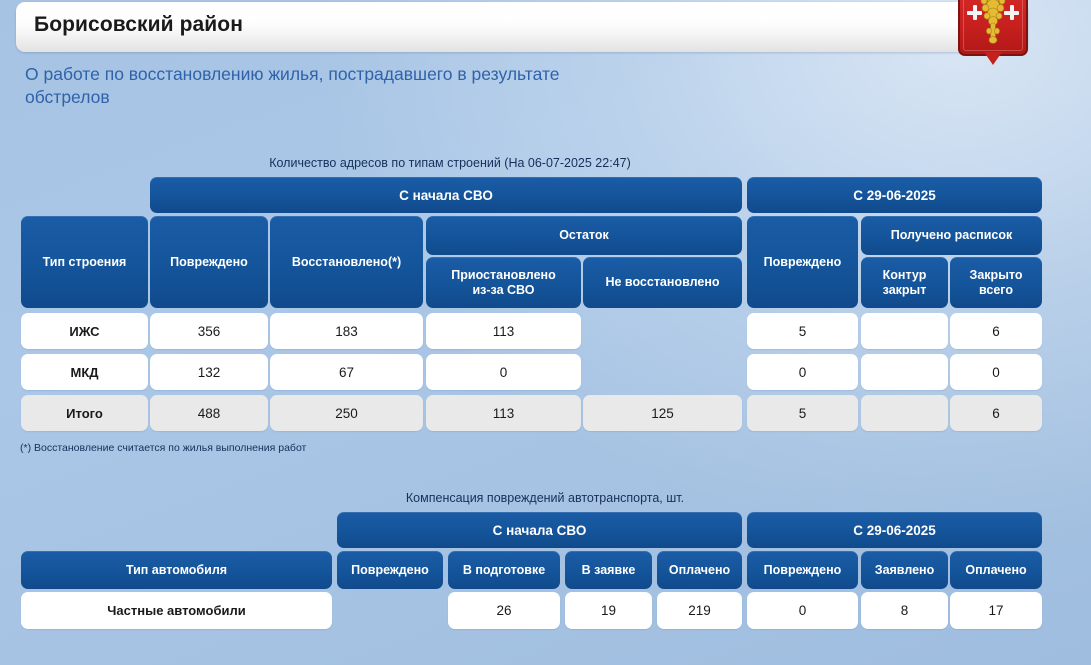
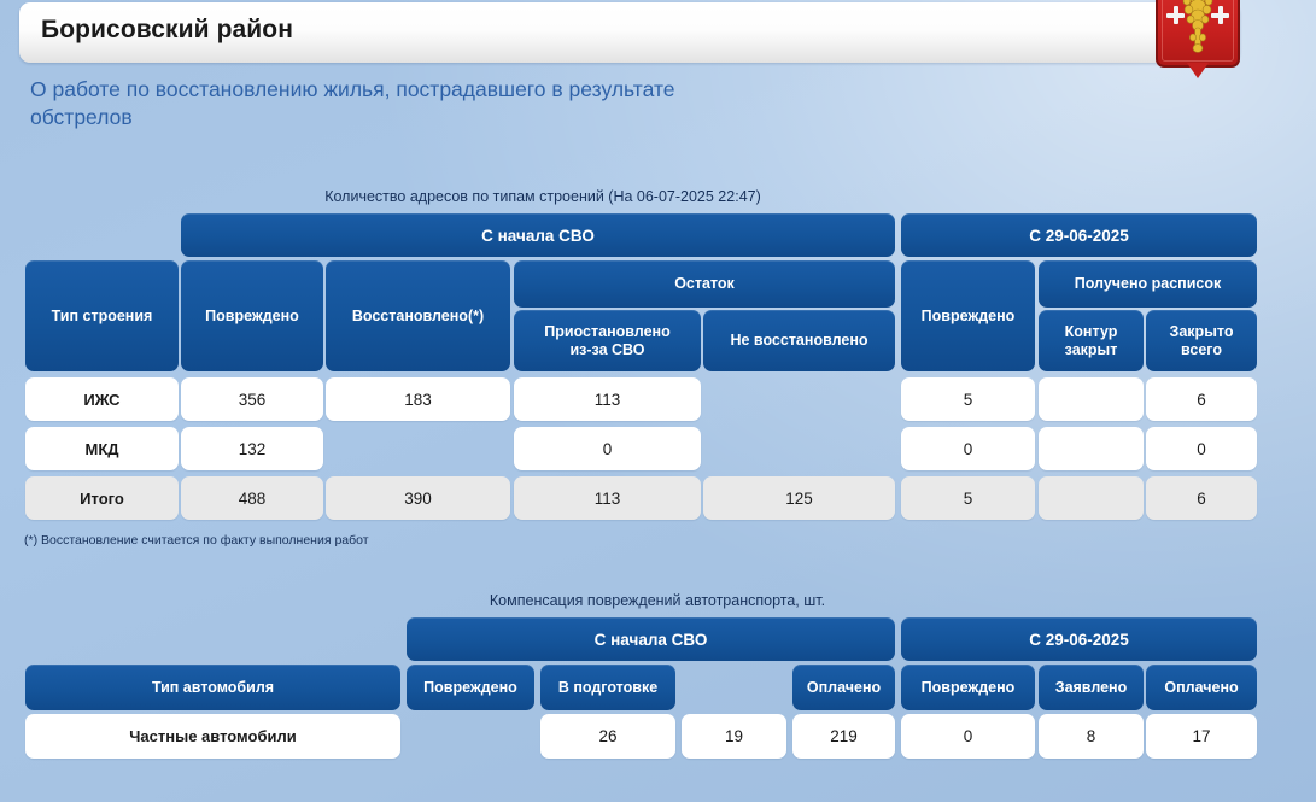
  Борисовский район
  О работе по восстановлению жилья, пострадавшего в результате обстрелов
  Количество адресов по типам строений (На 06-07-2025 22:47)
  С начала СВО
  С 29-06-2025
  Тип строения
  Повреждено
  Восстановлено(*)
  Остаток
  Приостановлено
  из-за СВО
  Не восстановлено
  Повреждено
  Получено расписок
  Контур
  закрыт
  Закрыто
  всего
  ИЖС
  356
  183
  113
  5
  6
  МКД
  132
- 67
  0
  0
  0
  Итого
  488
- 250
+ 390
  113
  125
  5
  6
- (*) Восстановление считается по жилья выполнения работ
+ (*) Восстановление считается по факту выполнения работ
  Компенсация повреждений автотранспорта, шт.
  С начала СВО
  С 29-06-2025
  Тип автомобиля
  Повреждено
  В подготовке
- В заявке
  Оплачено
  Повреждено
  Заявлено
  Оплачено
  Частные автомобили
  26
  19
  219
  0
  8
  17
